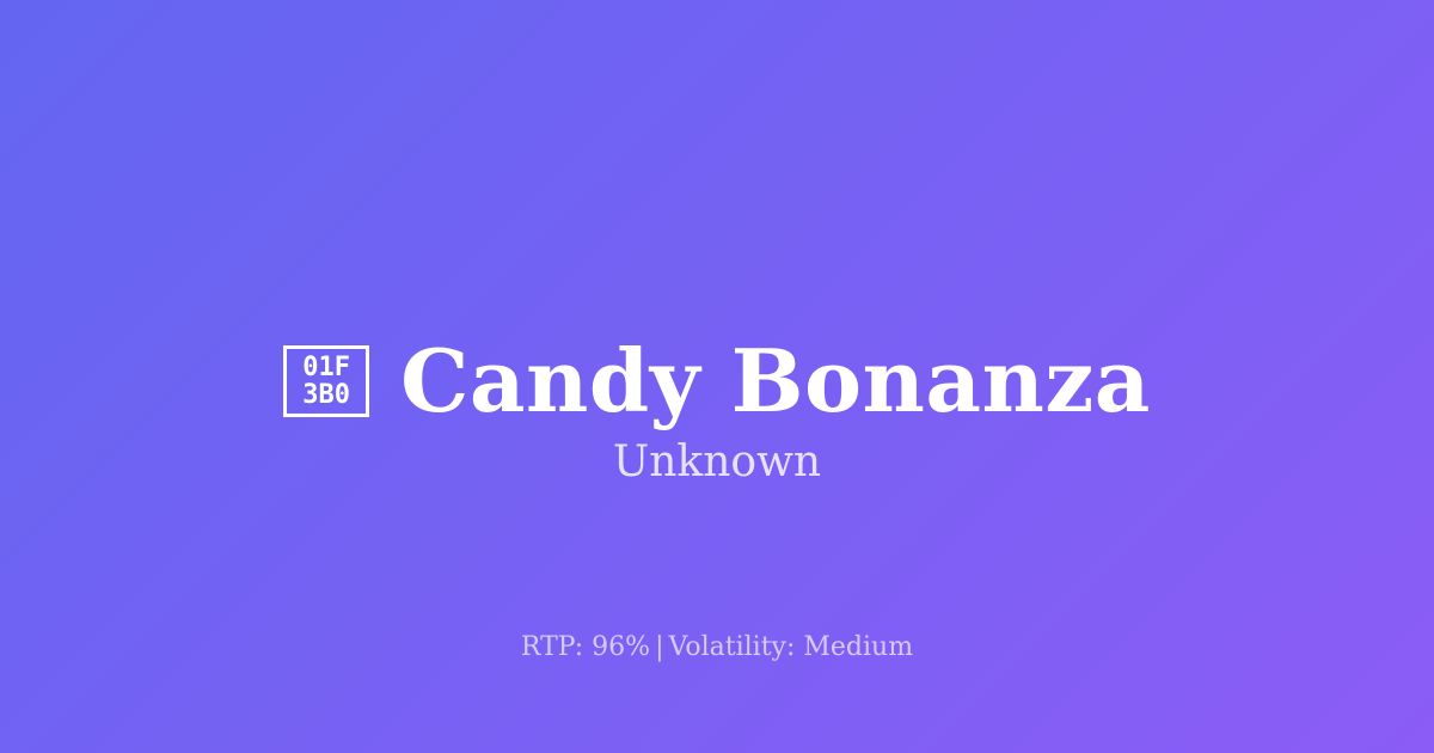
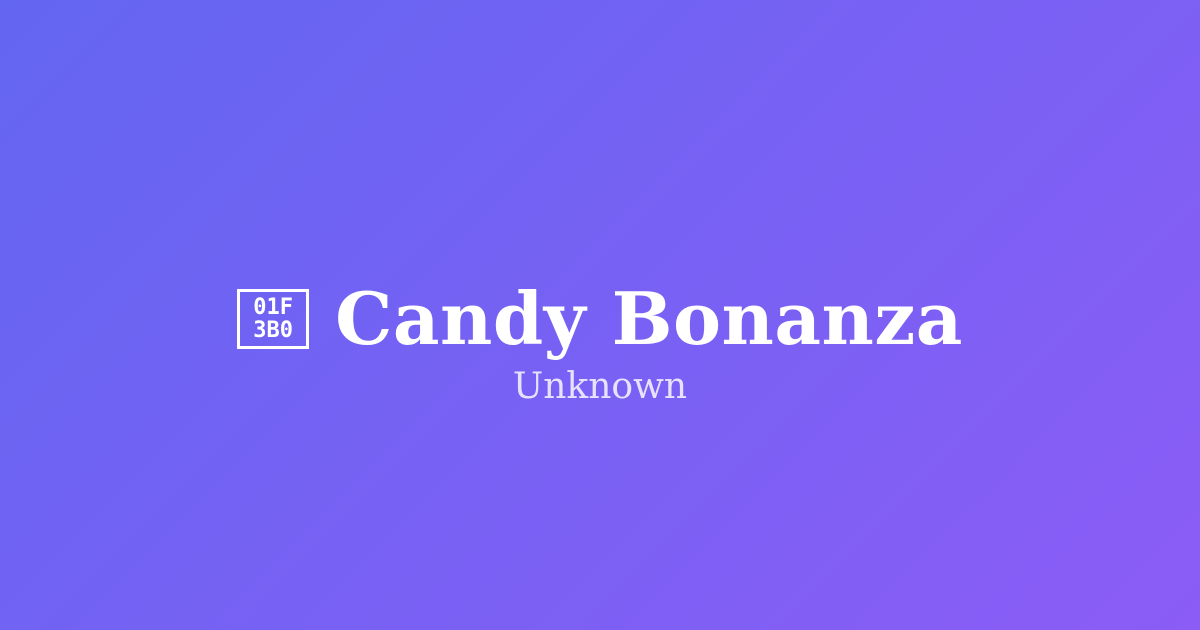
  01F
  3B0
  Candy Bonanza
  Unknown
- RTP: 96% | Volatility: Medium
